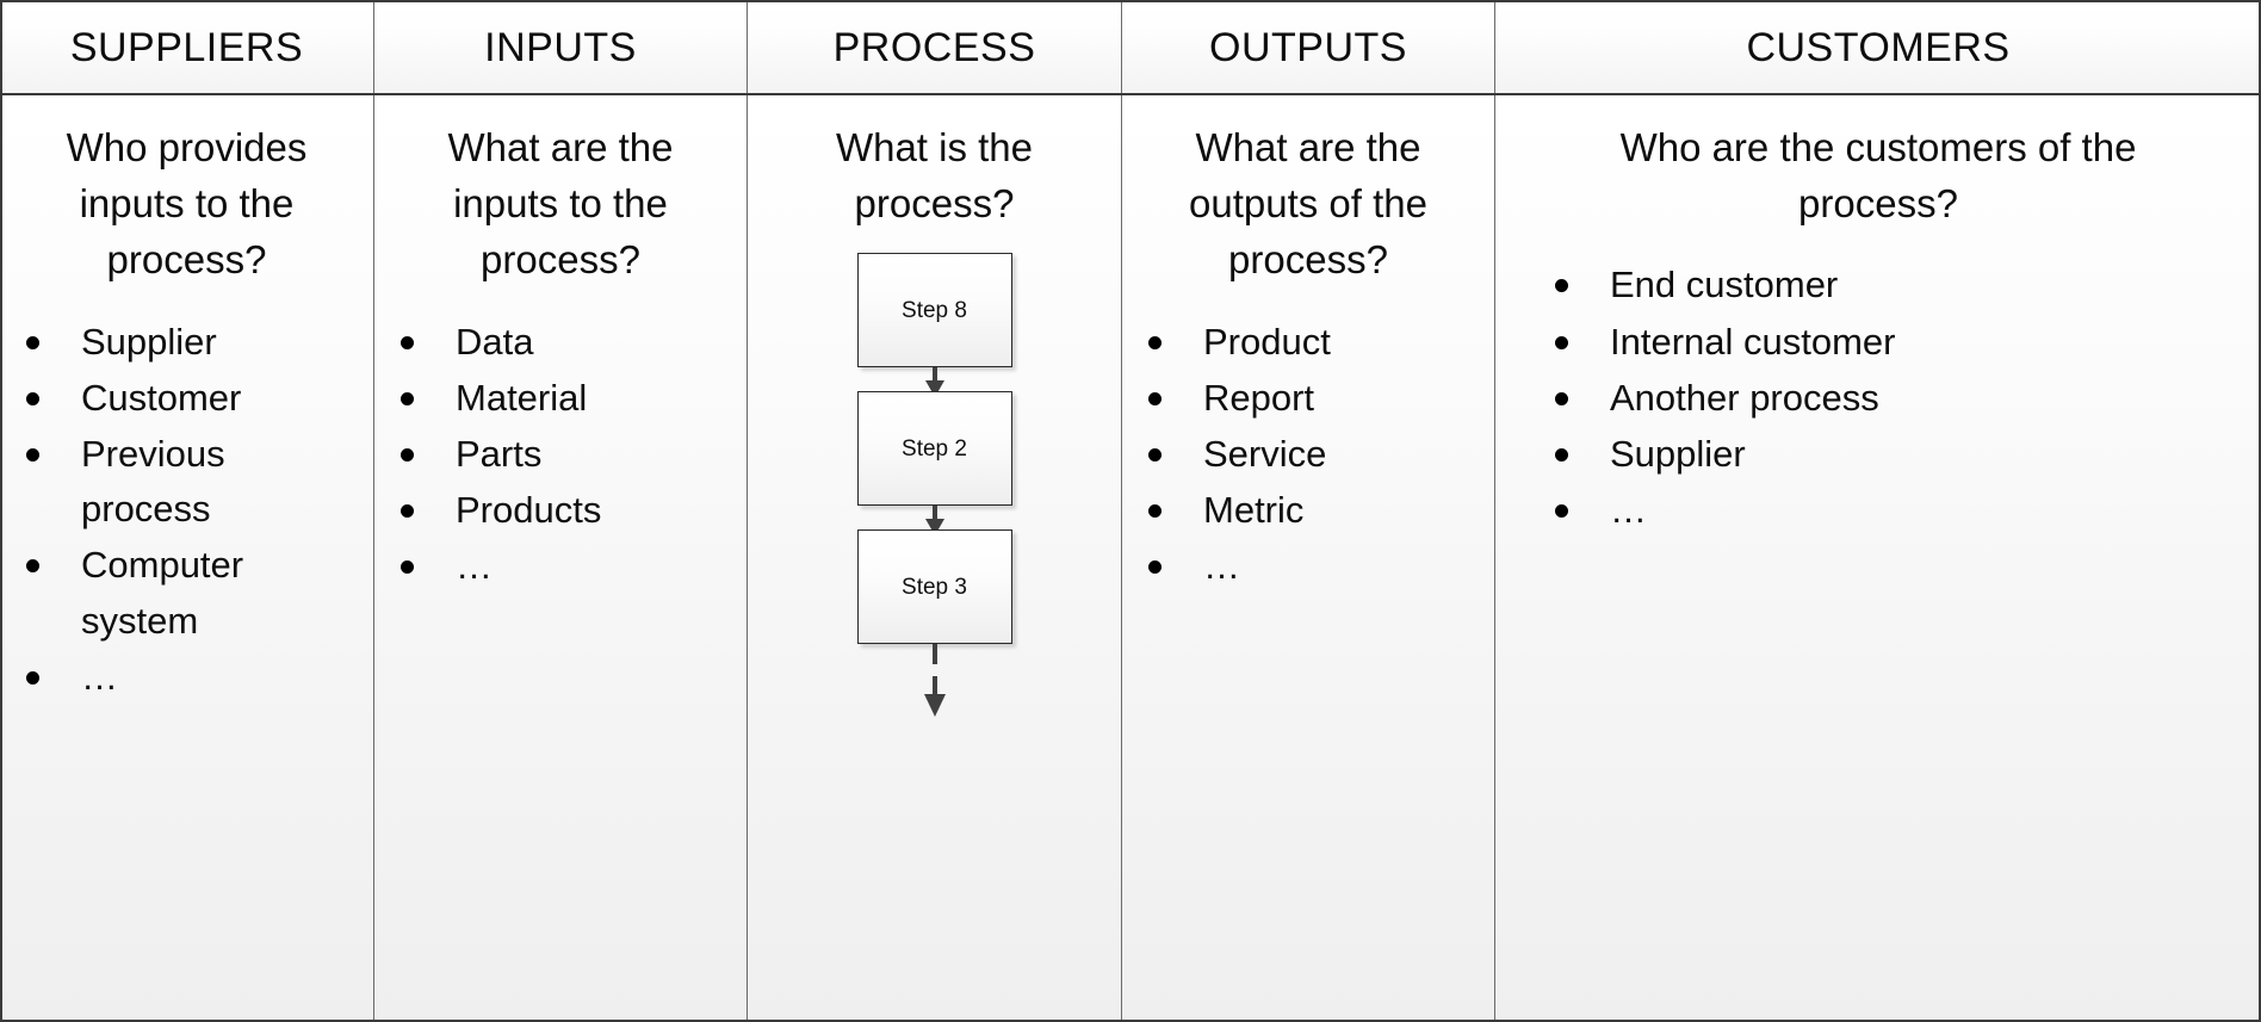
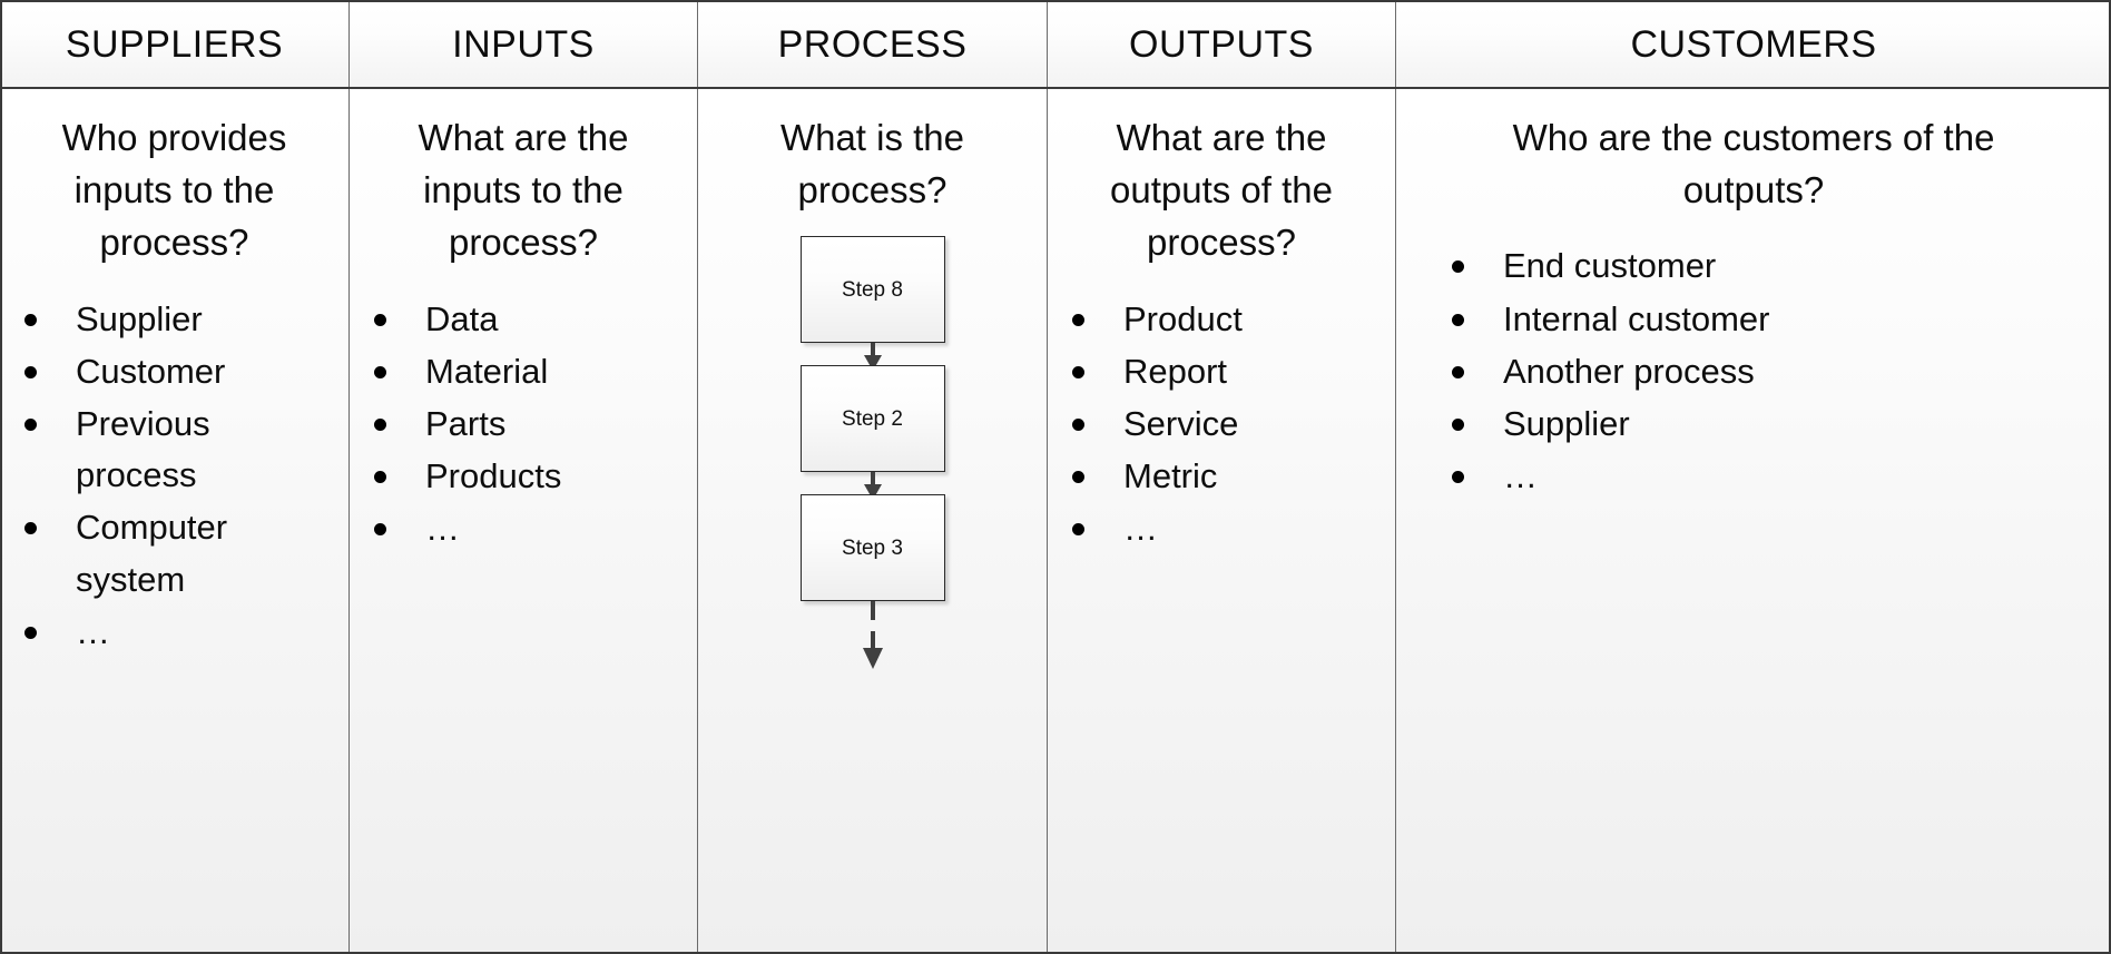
  SUPPLIERS
  INPUTS
  PROCESS
  OUTPUTS
  CUSTOMERS
  Who provides inputs to the process?
  Supplier
  Customer
  Previous process
  Computer system
  …
  What are the inputs to the process?
  Data
  Material
  Parts
  Products
  …
  What is the process?
  Step 8
  Step 2
  Step 3
  What are the outputs of the process?
  Product
  Report
  Service
  Metric
  …
- Who are the customers of the process?
+ Who are the customers of the outputs?
  End customer
  Internal customer
  Another process
  Supplier
  …
